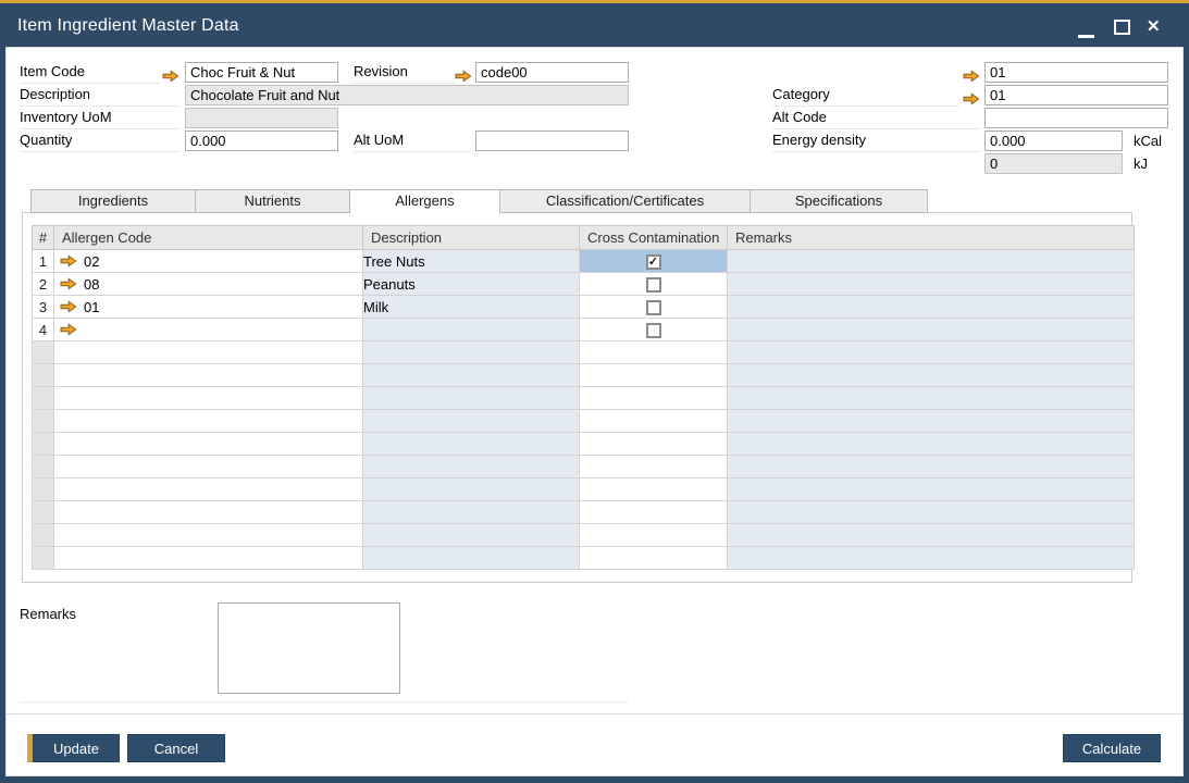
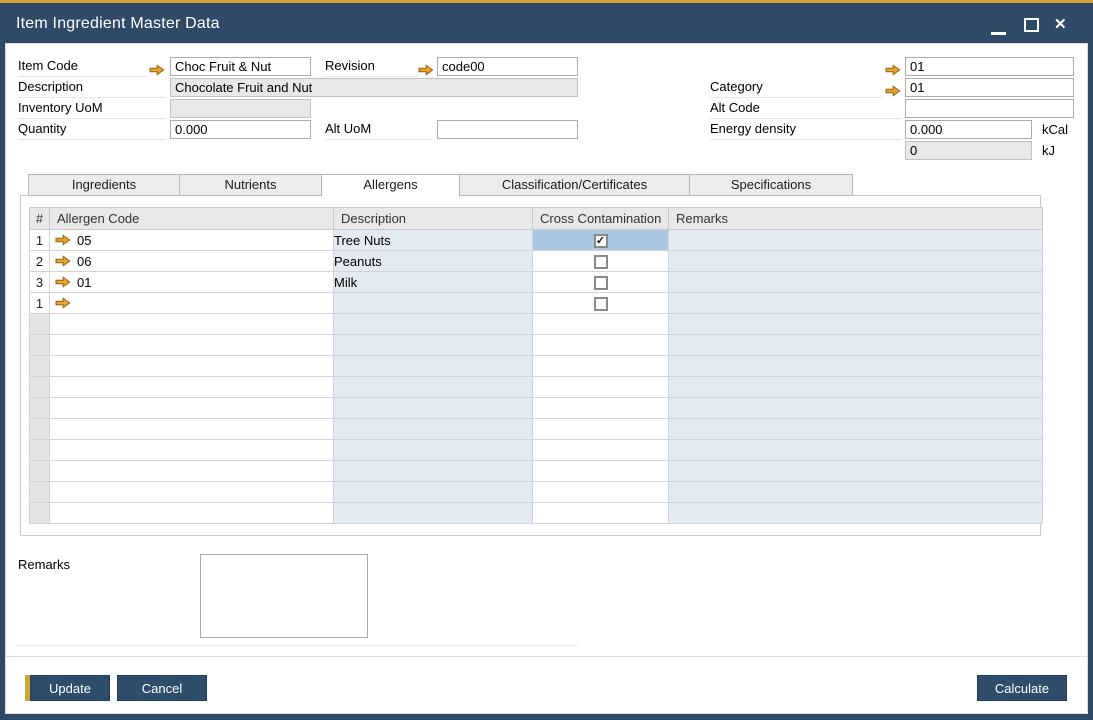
  Item Ingredient Master Data
  ✕
  Item Code
  Choc Fruit & Nut
  Revision
  code00
  Description
  Chocolate Fruit and Nut
  Inventory UoM
  Quantity
  0.000
  Alt UoM
  01
  Category
  01
  Alt Code
  Energy density
  0.000
  kCal
  0
  kJ
  Ingredients
  Nutrients
  Allergens
  Classification/Certificates
  Specifications
  #	Allergen Code	Description	Cross Contamination	Remarks
- 1	02	Tree Nuts	✓
+ 1	05	Tree Nuts	✓
- 2	08	Peanuts
+ 2	06	Peanuts
  3	01	Milk
- 4
+ 1
  Remarks
  Update
  Cancel
  Calculate
